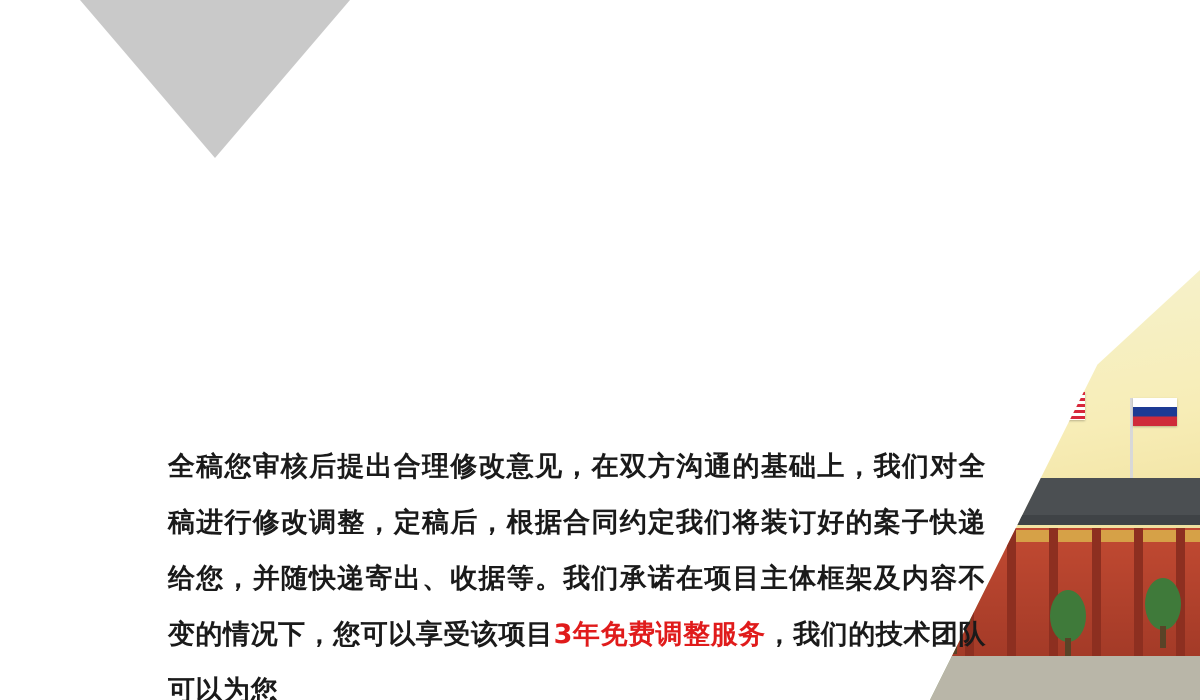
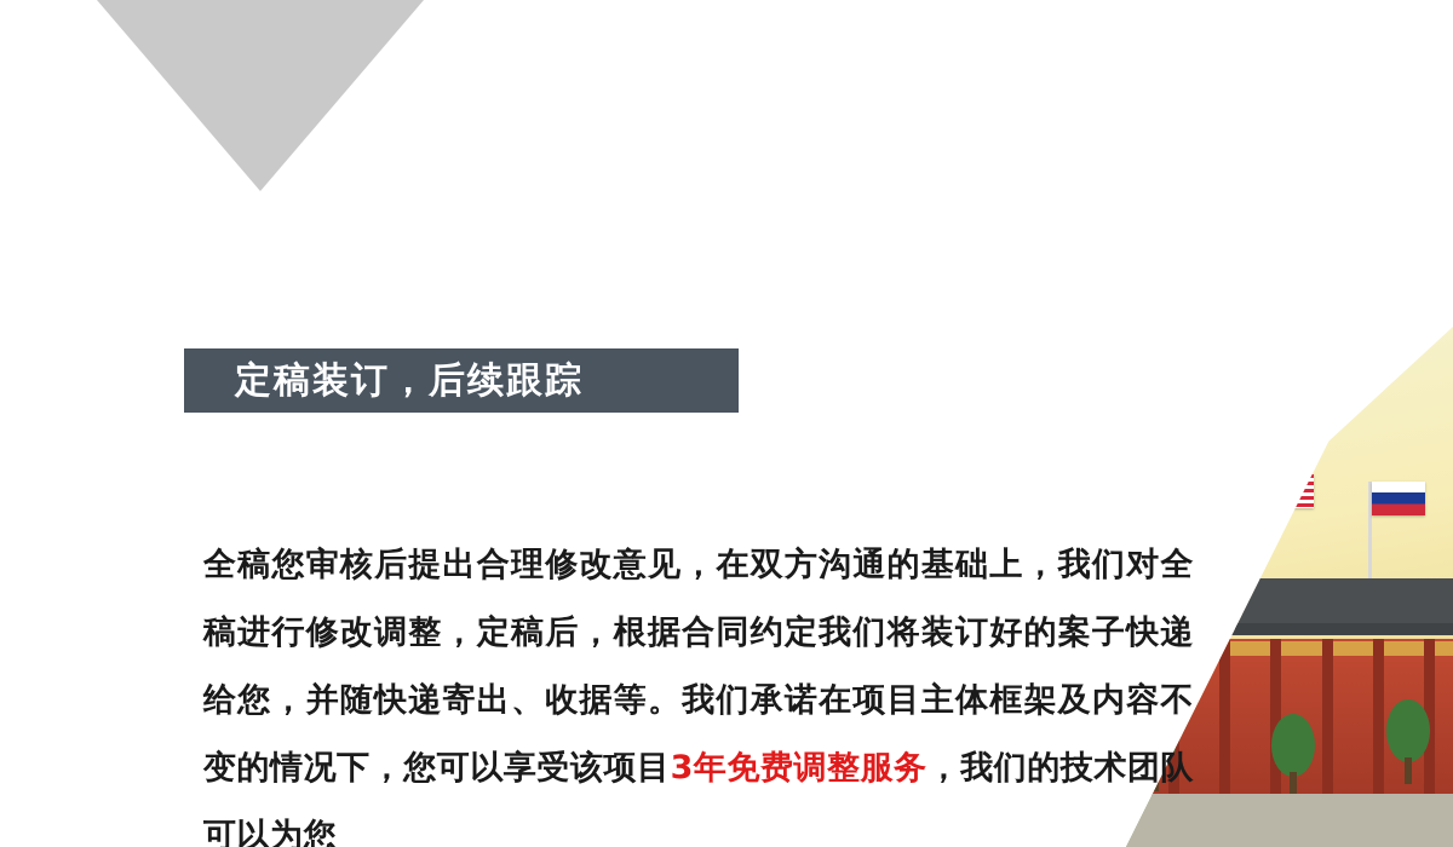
+ 定稿装订，后续跟踪
  全稿您审核后提出合理修改意见，在双方沟通的基础上，我们对全稿进行修改调整，定稿后，根据合同约定我们将装订好的案子快递给您，并随快递寄出、收据等。我们承诺在项目主体框架及内容不变的情况下，您可以享受该项目3年免费调整服务，我们的技术团队可以为您
